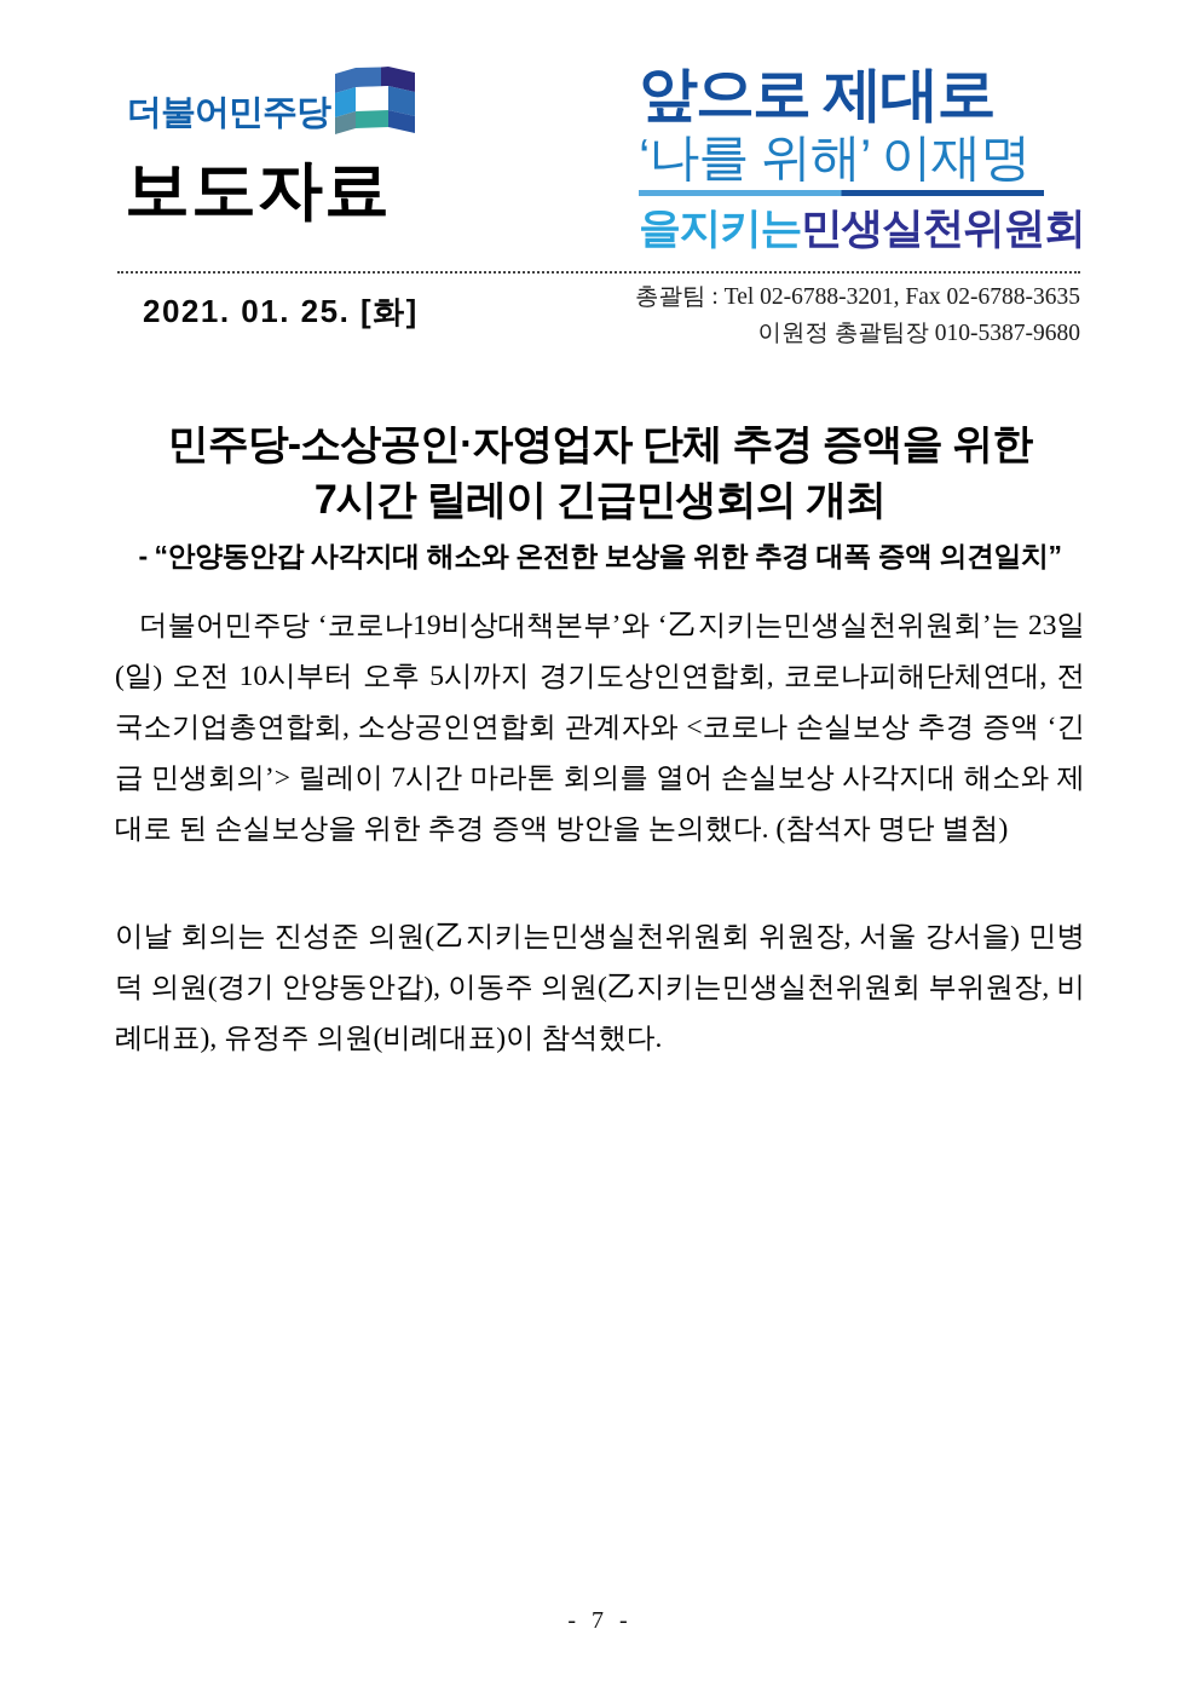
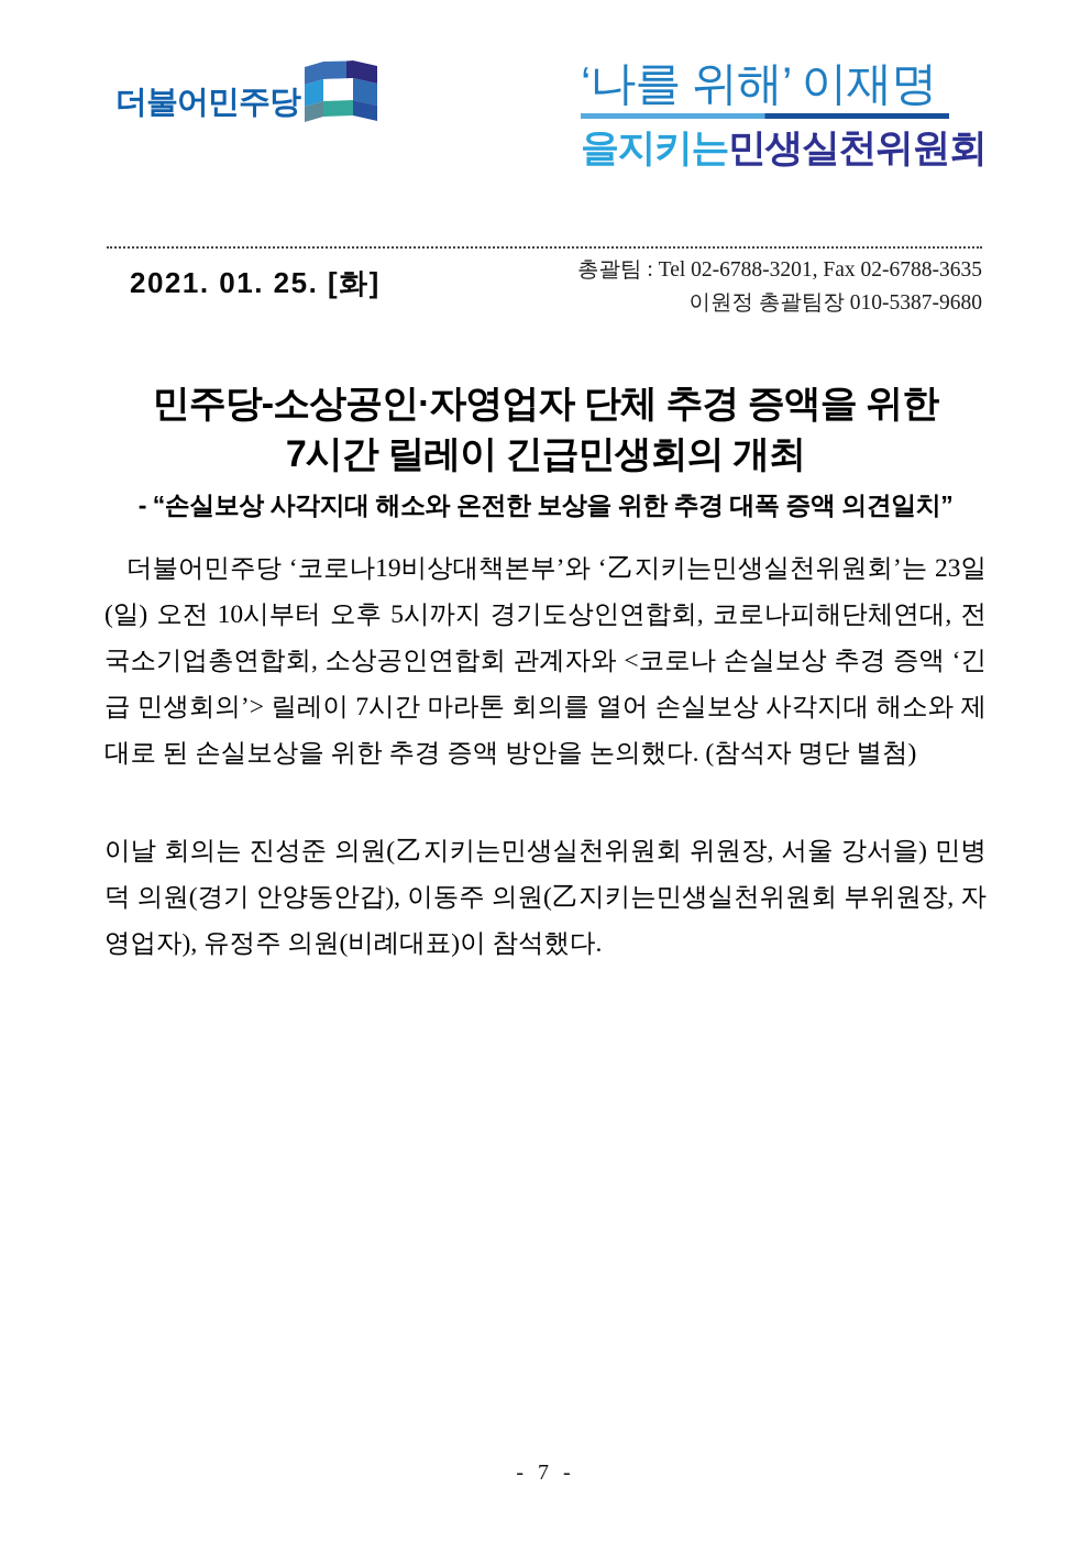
  더불어민주당
- 보도자료
- 앞으로 제대로
  ‘나를 위해’ 이재명
  을지키는민생실천위원회
  2021. 01. 25. [화]
  총괄팀 : Tel 02-6788-3201, Fax 02-6788-3635
  이원정 총괄팀장 010-5387-9680
  민주당-소상공인·자영업자 단체 추경 증액을 위한
  7시간 릴레이 긴급민생회의 개최
- - “안양동안갑 사각지대 해소와 온전한 보상을 위한 추경 대폭 증액 의견일치”
+ - “손실보상 사각지대 해소와 온전한 보상을 위한 추경 대폭 증액 의견일치”
  더불어민주당 ‘코로나19비상대책본부’와 ‘乙지키는민생실천위원회’는 23일(일) 오전 10시부터 오후 5시까지 경기도상인연합회, 코로나피해단체연대, 전국소기업총연합회, 소상공인연합회 관계자와 <코로나 손실보상 추경 증액 ‘긴급 민생회의’> 릴레이 7시간 마라톤 회의를 열어 손실보상 사각지대 해소와 제대로 된 손실보상을 위한 추경 증액 방안을 논의했다. (참석자 명단 별첨)
- 이날 회의는 진성준 의원(乙지키는민생실천위원회 위원장, 서울 강서을) 민병덕 의원(경기 안양동안갑), 이동주 의원(乙지키는민생실천위원회 부위원장, 비례대표), 유정주 의원(비례대표)이 참석했다.
+ 이날 회의는 진성준 의원(乙지키는민생실천위원회 위원장, 서울 강서을) 민병덕 의원(경기 안양동안갑), 이동주 의원(乙지키는민생실천위원회 부위원장, 자영업자), 유정주 의원(비례대표)이 참석했다.
  - 7 -
